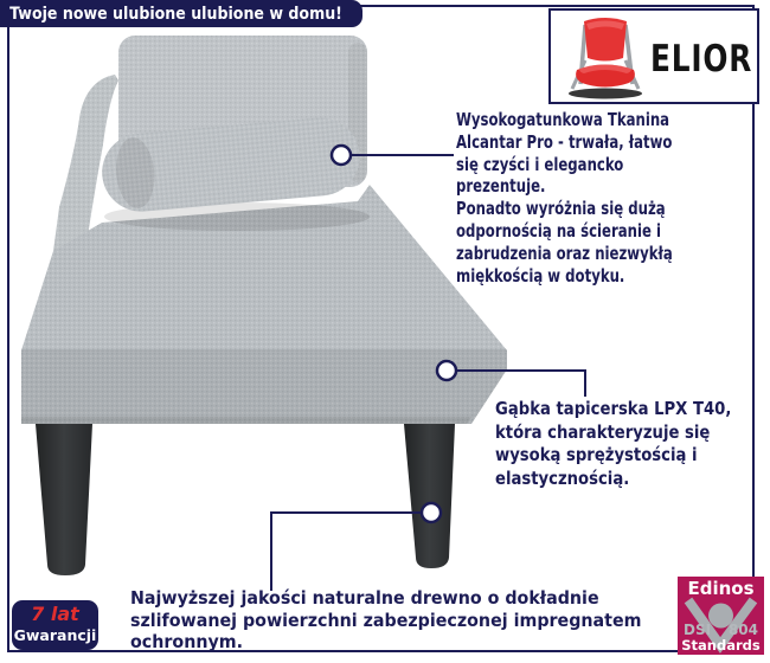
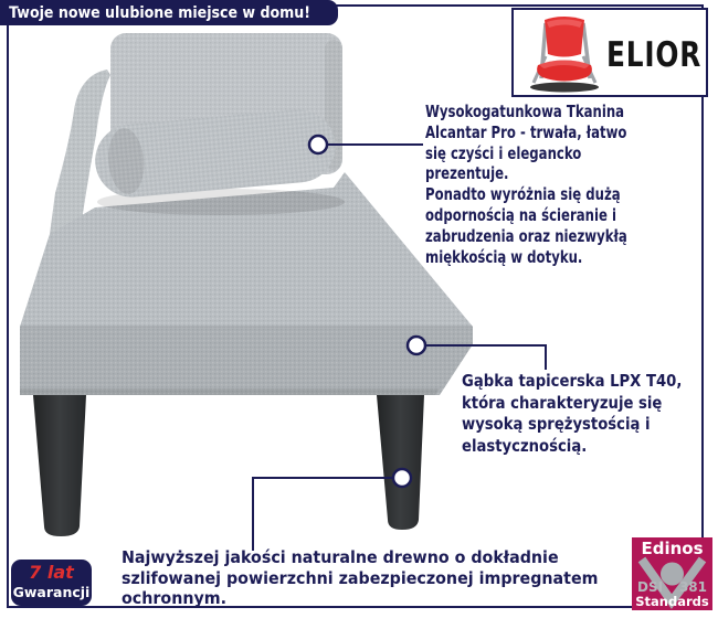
- Twoje nowe ulubione ulubione w domu!
+ Twoje nowe ulubione miejsce w domu!
  ELIOR
  Wysokogatunkowa Tkanina
  Alcantar Pro - trwała, łatwo
  się czyści i elegancko prezentuje.
  Ponadto wyróżnia się dużą
  odpornością na ścieranie i
  zabrudzenia oraz niezwykłą
  miękkością w dotyku.
  Gąbka tapicerska LPX T40,
  która charakteryzuje się
  wysoką sprężystością i
  elastycznością.
  Najwyższej jakości naturalne drewno o dokładnie
  szlifowanej powierzchni zabezpieczonej impregnatem
  ochronnym.
  7 lat
  Gwarancji
  Edinos
  DSI
- 804
+ 381
  Standards
